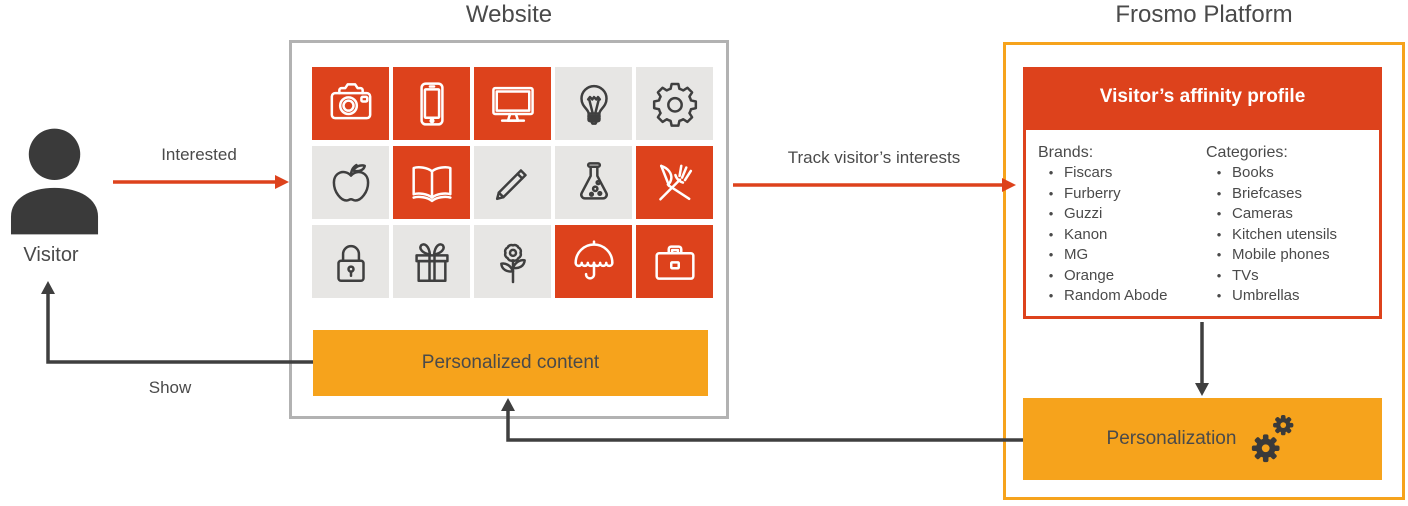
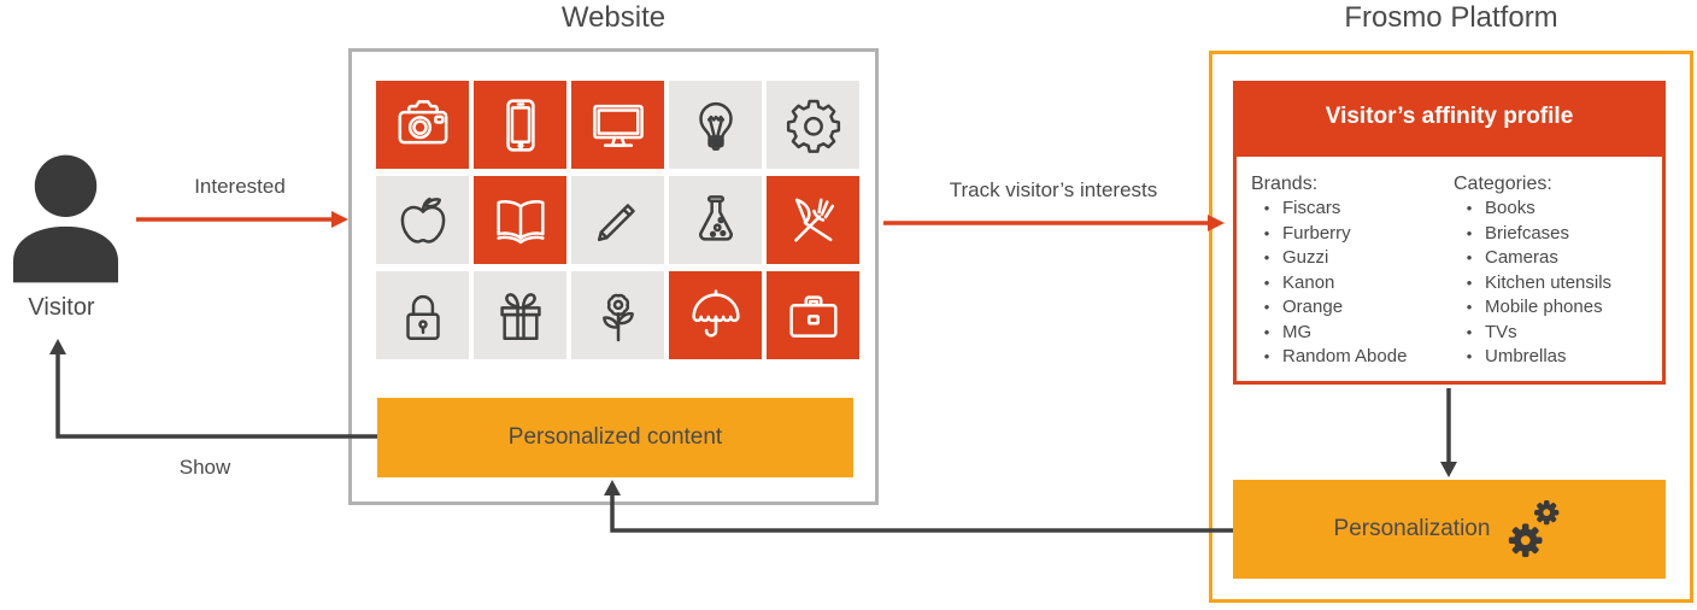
  Website
  Frosmo Platform
  Visitor
  Interested
  Track visitor’s interests
  Show
  Personalized content
  Visitor’s affinity profile
  Brands:
  •
  Fiscars
  •
  Furberry
  •
  Guzzi
  •
  Kanon
  •
- MG
+ Orange
  •
- Orange
+ MG
  •
  Random Abode
  Categories:
  •
  Books
  •
  Briefcases
  •
  Cameras
  •
  Kitchen utensils
  •
  Mobile phones
  •
  TVs
  •
  Umbrellas
  Personalization
